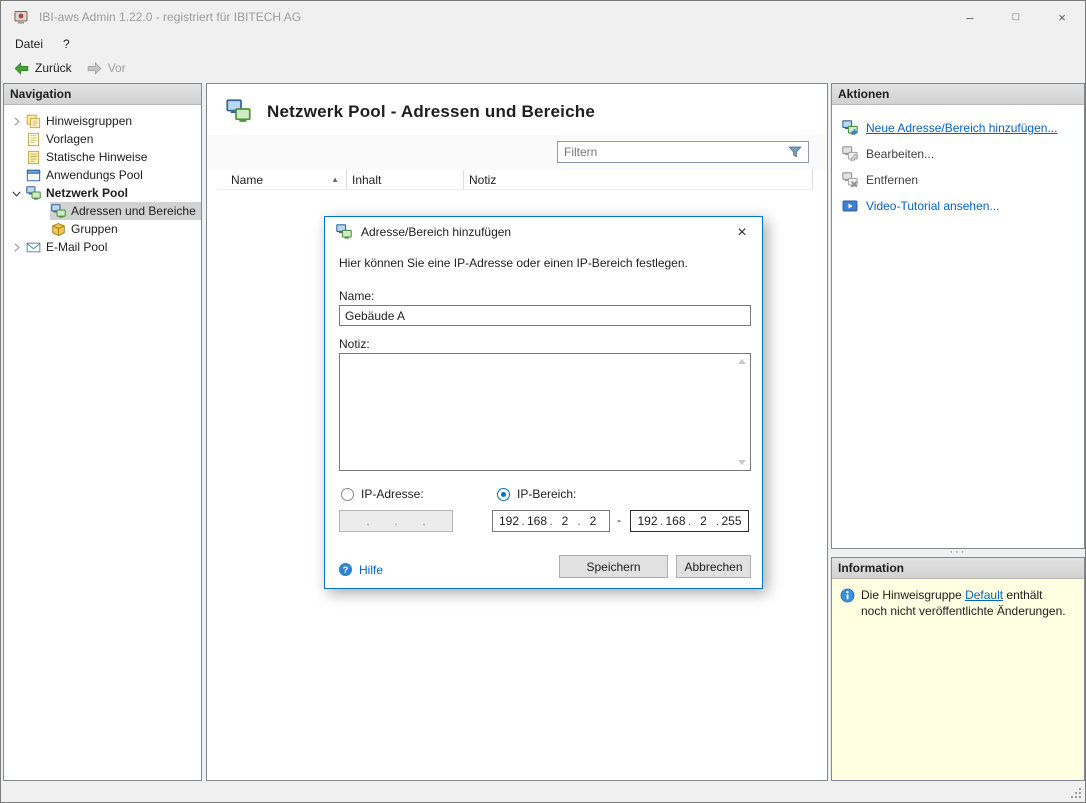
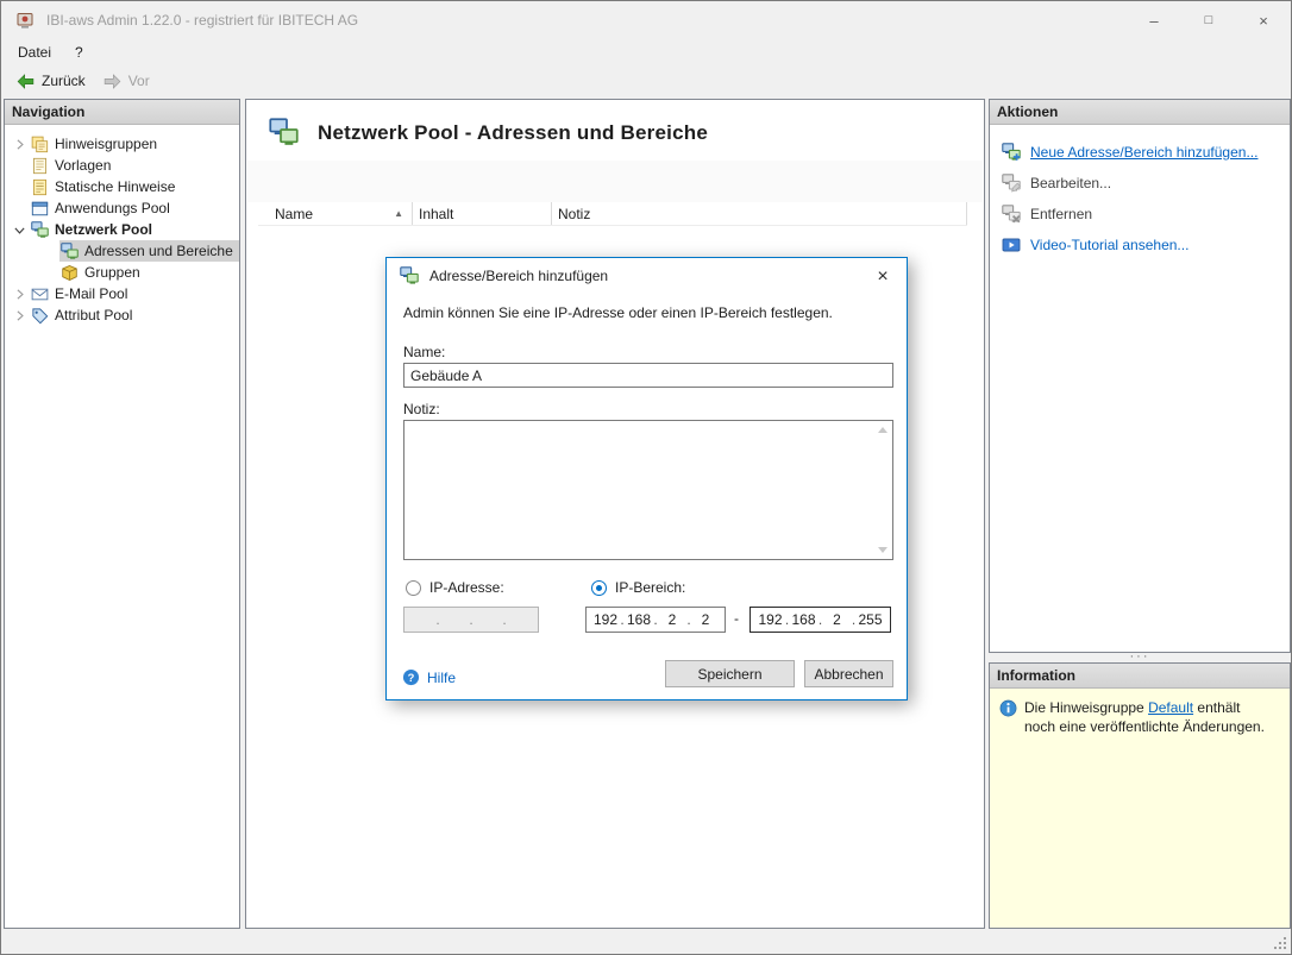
  IBI-aws Admin 1.22.0 - registriert für IBITECH AG
  –
  □
  ×
  Datei
  ?
  Zurück
  Vor
  Navigation
  Hinweisgruppen
  Vorlagen
  Statische Hinweise
  Anwendungs Pool
  Netzwerk Pool
  Adressen und Bereiche
  Gruppen
  E-Mail Pool
+ Attribut Pool
  Netzwerk Pool - Adressen und Bereiche
- Filtern
  Name
  ▲
  Inhalt
  Notiz
  Aktionen
  Neue Adresse/Bereich hinzufügen...
  Bearbeiten...
  Entfernen
  Video-Tutorial ansehen...
  ···
  Information
- Die Hinweisgruppe Default enthält noch nicht veröffentlichte Änderungen.
+ Die Hinweisgruppe Default enthält noch eine veröffentlichte Änderungen.
  Adresse/Bereich hinzufügen
  ×
- Hier können Sie eine IP-Adresse oder einen IP-Bereich festlegen.
+ Admin können Sie eine IP-Adresse oder einen IP-Bereich festlegen.
  Name:
  Gebäude A
  Notiz:
  IP-Adresse:
  IP-Bereich:
  .
  .
  .
  192
  .
  168
  .
  2
  .
  2
  -
  192
  .
  168
  .
  2
  .
  255
  Hilfe
  Speichern
  Abbrechen
